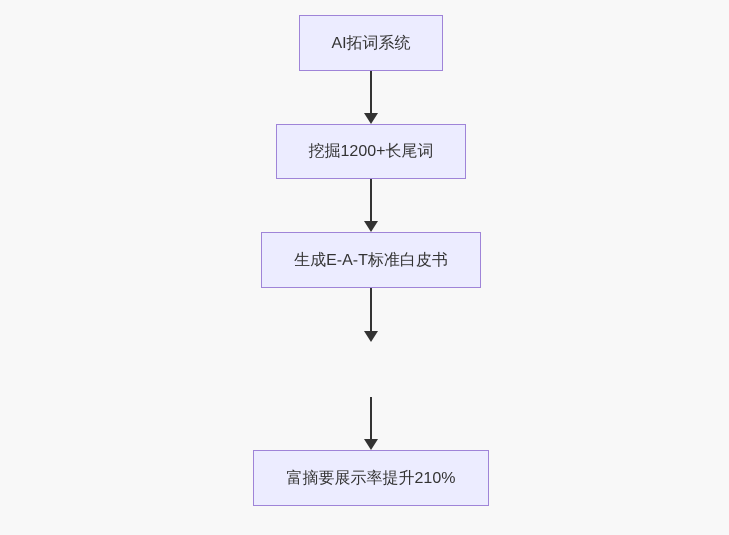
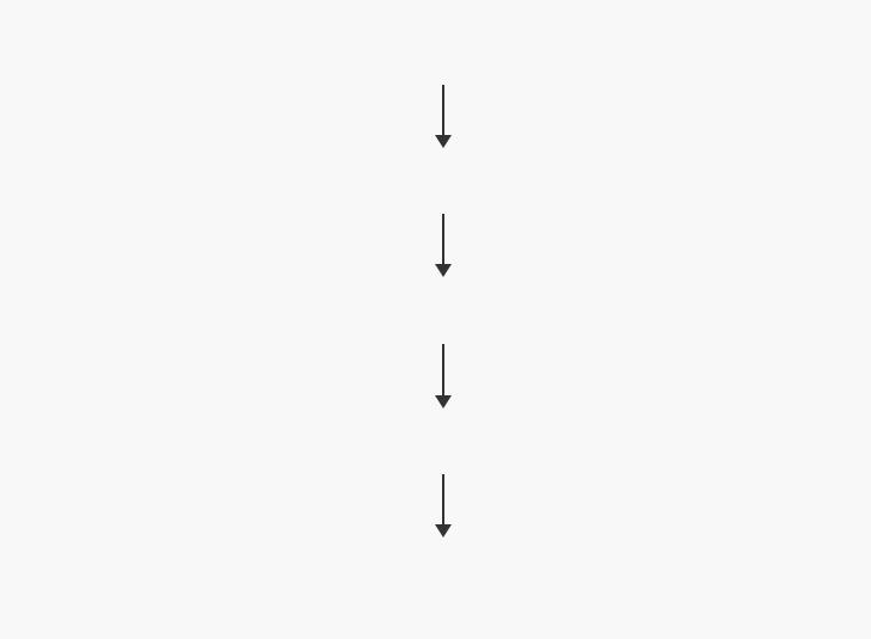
- AI拓词系统
- 挖掘1200+长尾词
- 生成E-A-T标准白皮书
- 富摘要展示率提升210%
